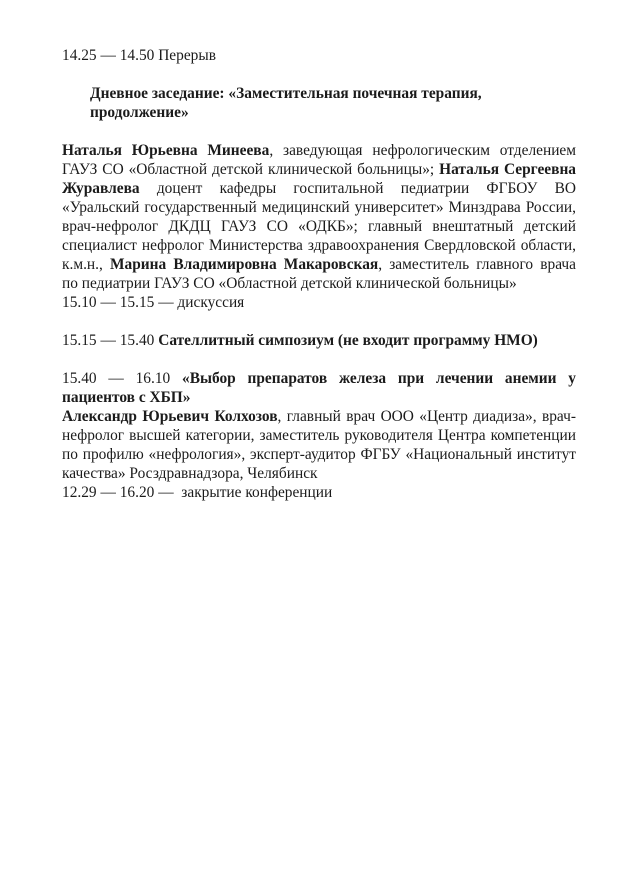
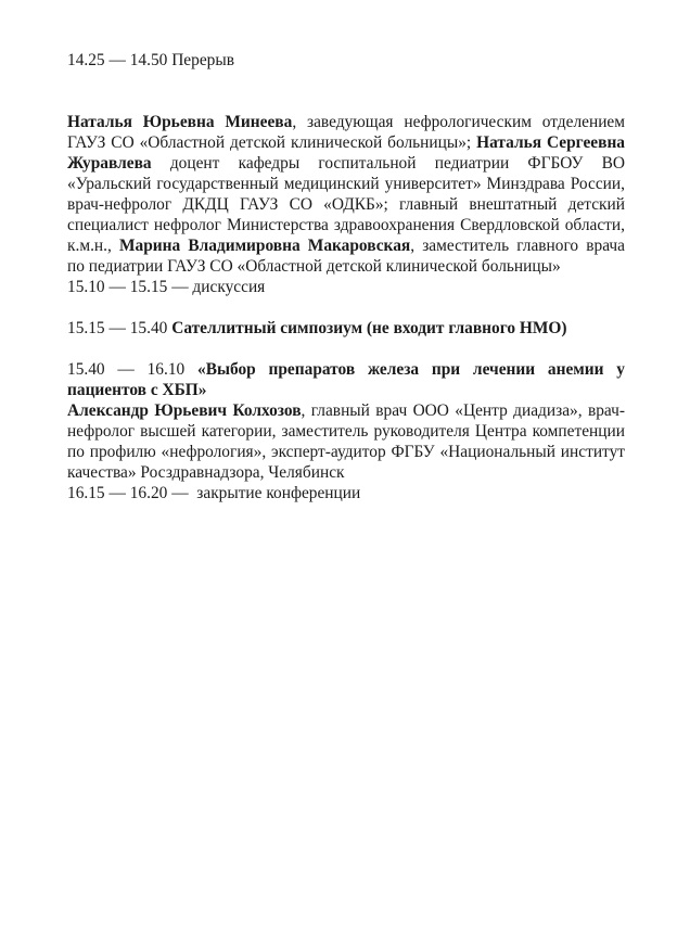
  14.25 — 14.50 Перерыв
- Дневное заседание: «Заместительная почечная терапия, продолжение»
  Наталья Юрьевна Минеева, заведующая нефрологическим отделением ГАУЗ СО «Областной детской клинической больницы»; Наталья Сергеевна Журавлева доцент кафедры госпитальной педиатрии ФГБОУ ВО «Уральский государственный медицинский университет» Минздрава России, врач-нефролог ДКДЦ ГАУЗ СО «ОДКБ»; главный внештатный детский специалист нефролог Министерства здравоохранения Свердловской области, к.м.н., Марина Владимировна Макаровская, заместитель главного врача по педиатрии ГАУЗ СО «Областной детской клинической больницы»
  15.10 — 15.15 — дискуссия
- 15.15 — 15.40 Сателлитный симпозиум (не входит программу НМО)
+ 15.15 — 15.40 Сателлитный симпозиум (не входит главного НМО)
  15.40 — 16.10 «Выбор препаратов железа при лечении анемии у пациентов с ХБП»
  Александр Юрьевич Колхозов, главный врач ООО «Центр диадиза», врач-нефролог высшей категории, заместитель руководителя Центра компетенции по профилю «нефрология», эксперт-аудитор ФГБУ «Национальный институт качества» Росздравнадзора, Челябинск
- 12.29 — 16.20 — закрытие конференции
+ 16.15 — 16.20 — закрытие конференции
